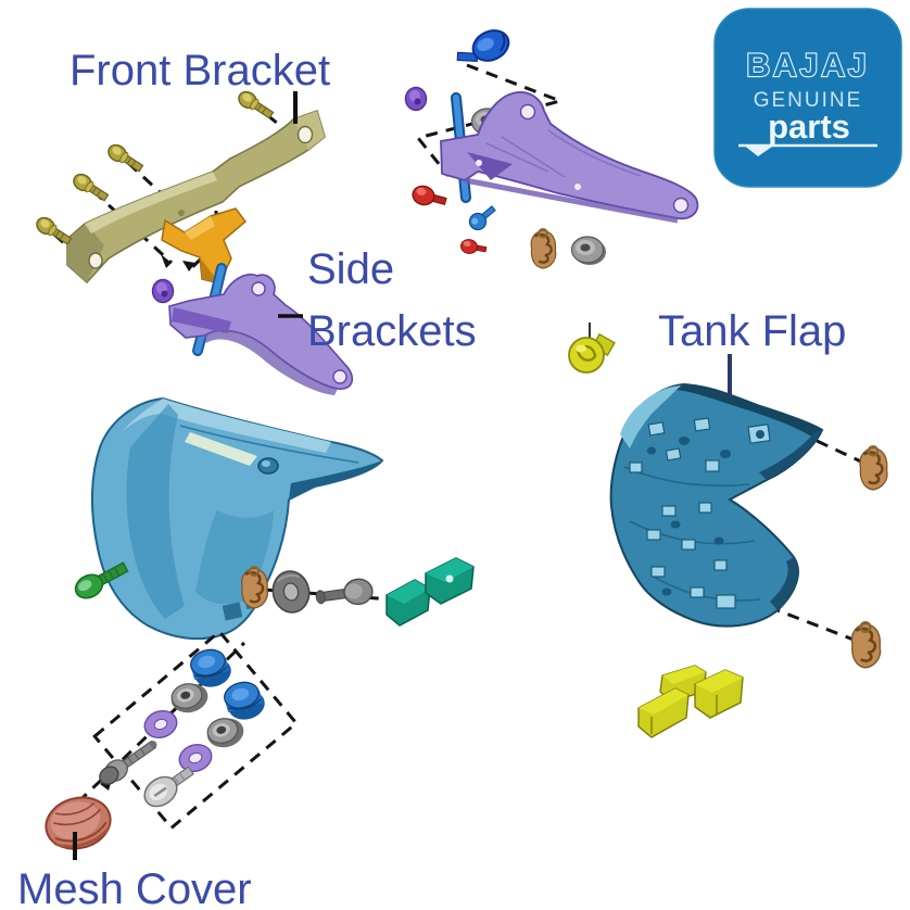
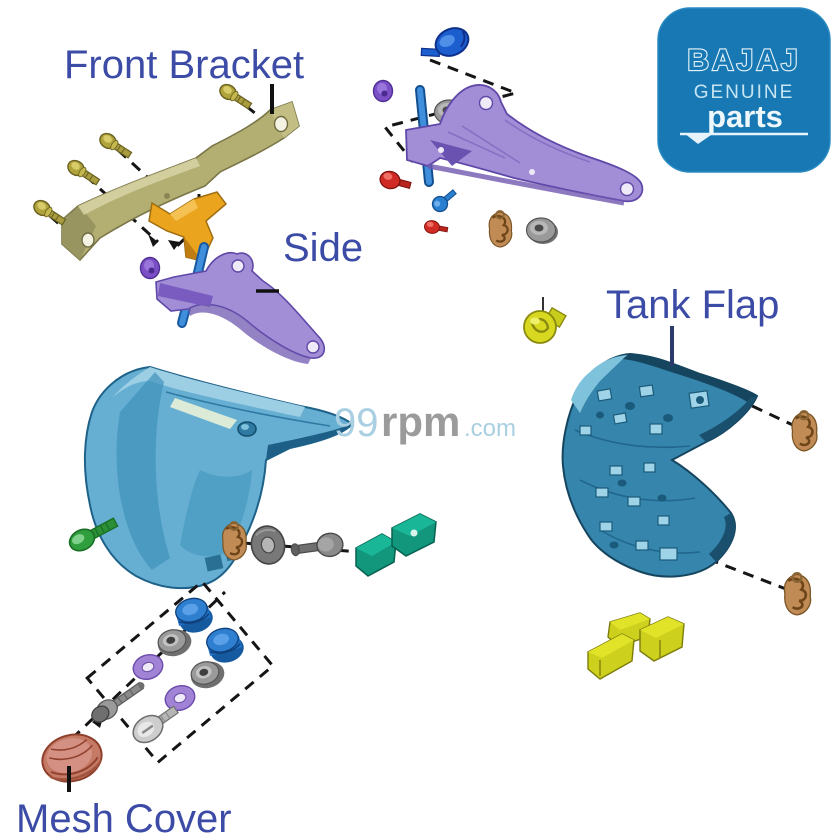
  Front Bracket
  Side
- Brackets
  Tank Flap
  Mesh Cover
  BAJAJ
  GENUINE
  parts
+ 99 rpm .com
